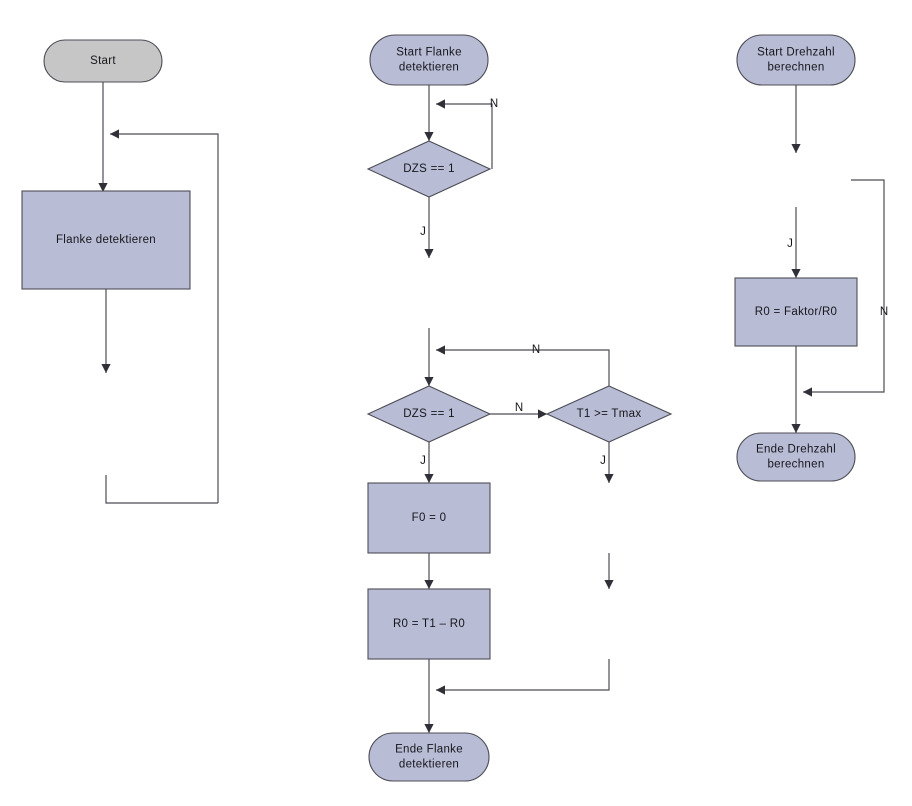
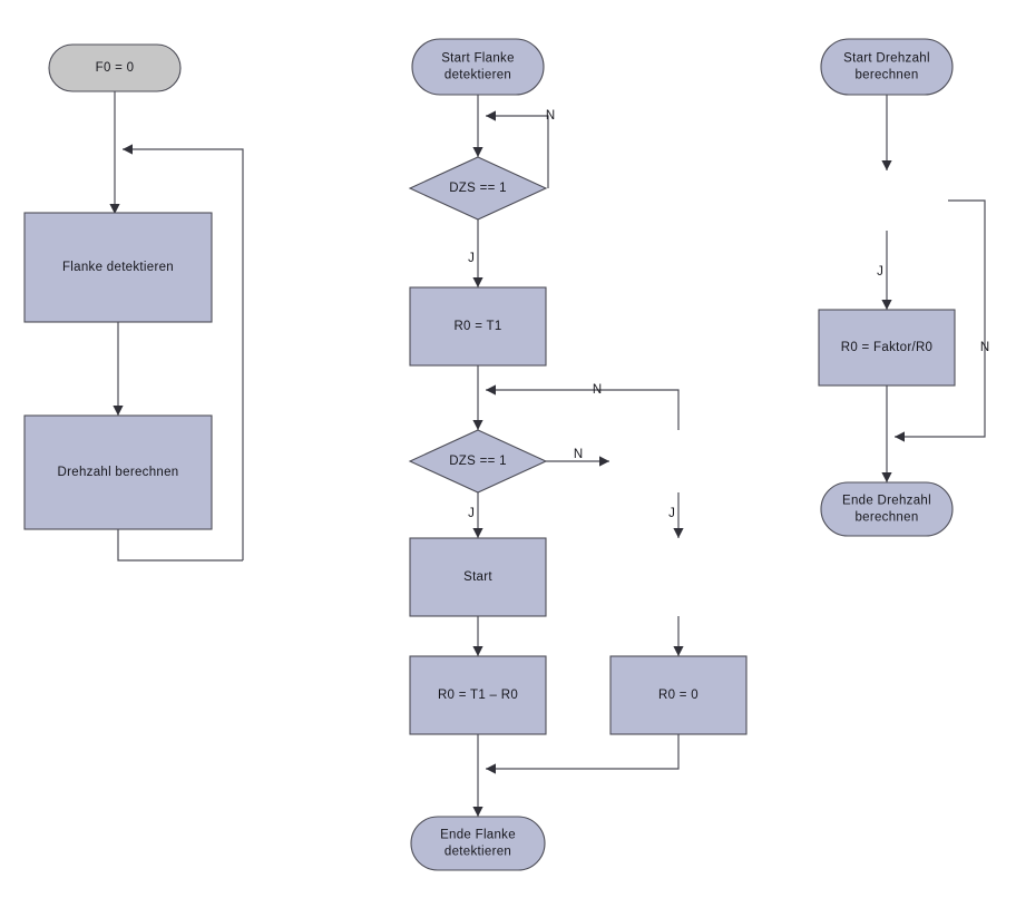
- Start
+ F0 = 0
  Flanke detektieren
+ Drehzahl berechnen
  Start Flanke
  detektieren
  DZS == 1
+ R0 = T1
  DZS == 1
- T1 >= Tmax
- F0 = 0
+ Start
  R0 = T1 – R0
+ R0 = 0
  Ende Flanke
  detektieren
  Start Drehzahl
  berechnen
  R0 = Faktor/R0
  Ende Drehzahl
  berechnen
  N
  J
  N
  N
  J
  J
  J
  N
